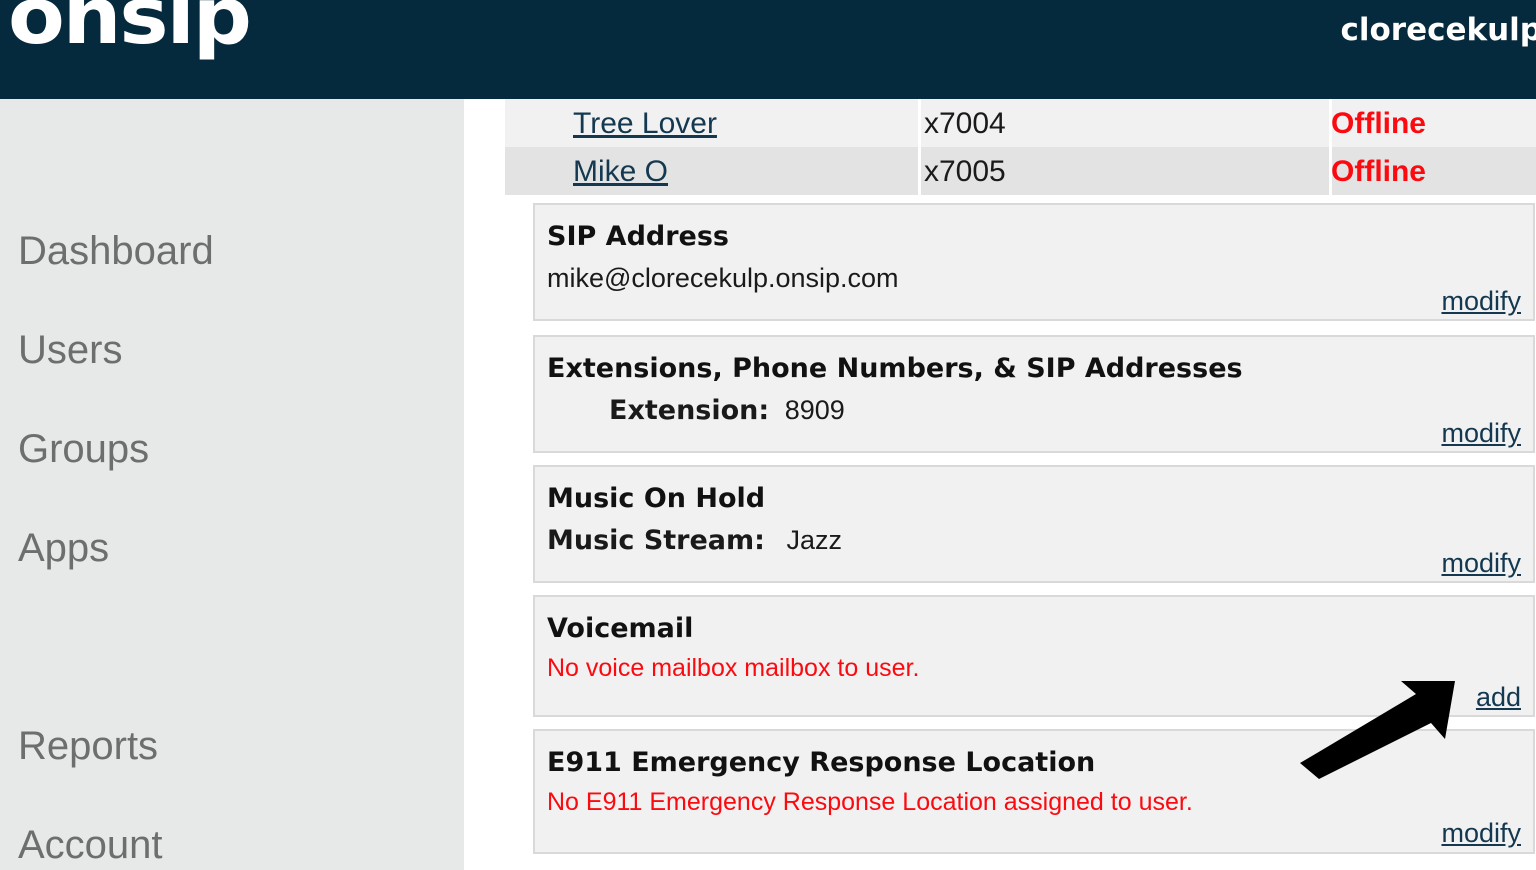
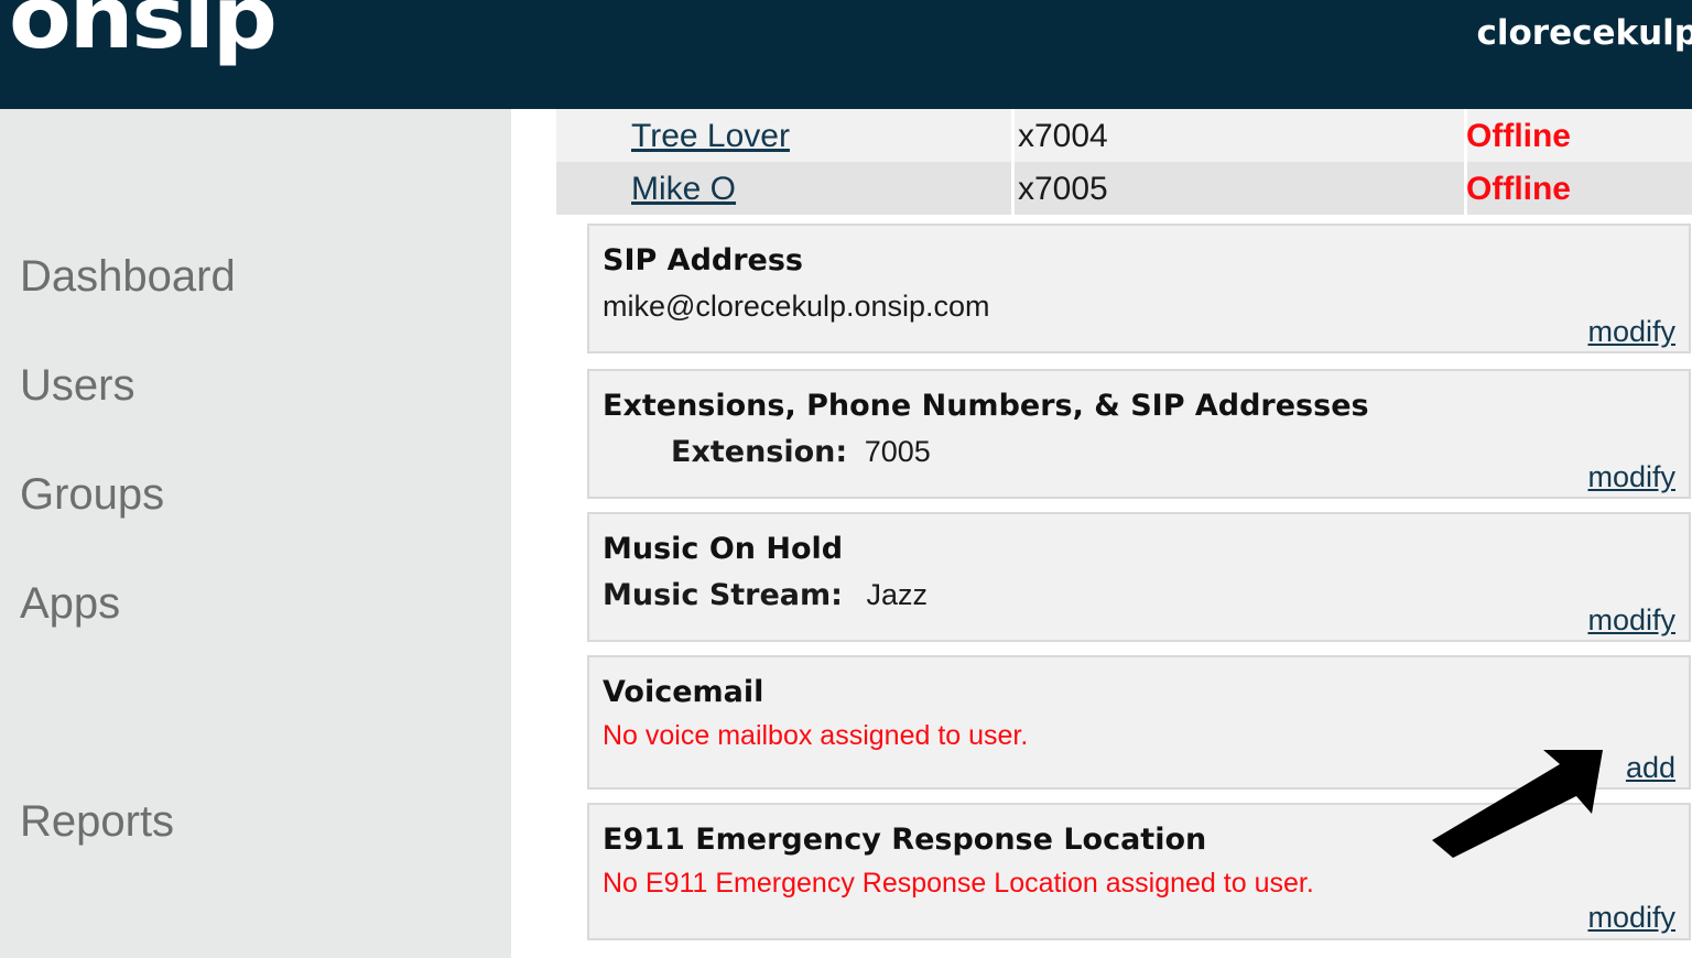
  onsip
  clorecekulp
  Dashboard
  Users
  Groups
  Apps
  Reports
- Account
  Tree Lover
  x7004
  Offline
  Mike O
  x7005
  Offline
  SIP Address
  mike@clorecekulp.onsip.com
  modify
  Extensions, Phone Numbers, & SIP Addresses
- Extension: 8909
+ Extension: 7005
  modify
  Music On Hold
  Music Stream: Jazz
  modify
  Voicemail
- No voice mailbox mailbox to user.
+ No voice mailbox assigned to user.
  add
  E911 Emergency Response Location
  No E911 Emergency Response Location assigned to user.
  modify
